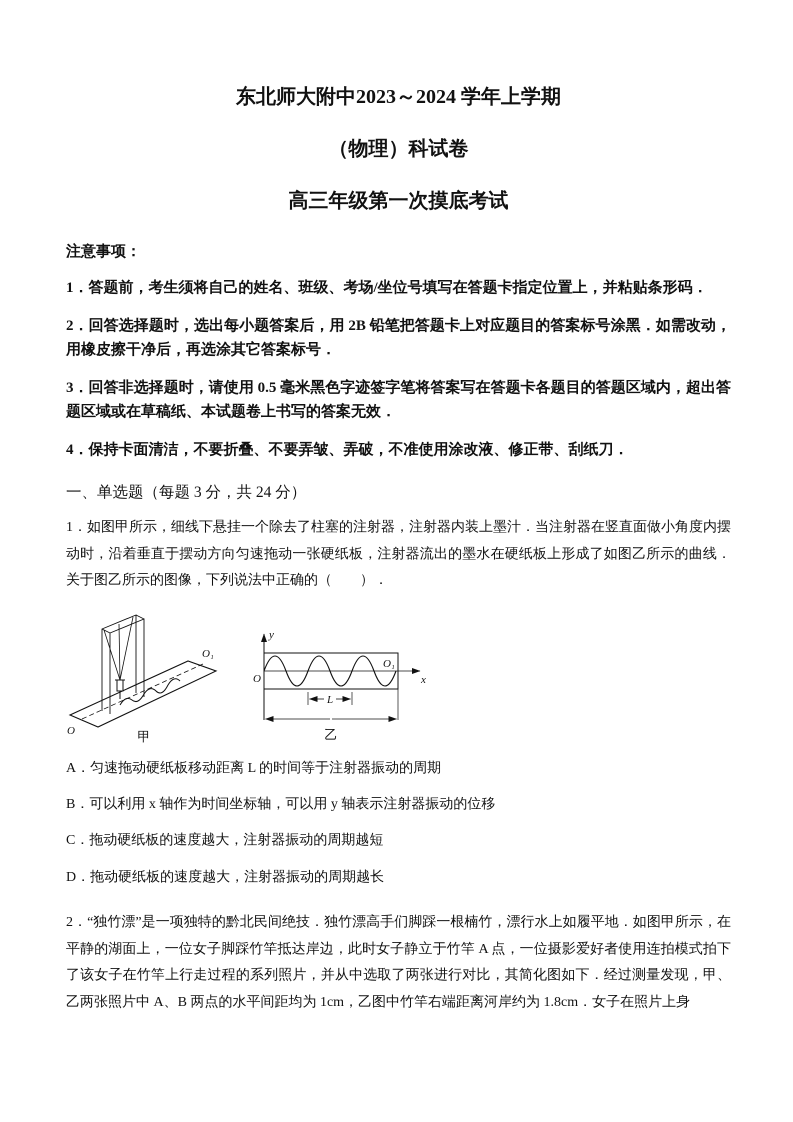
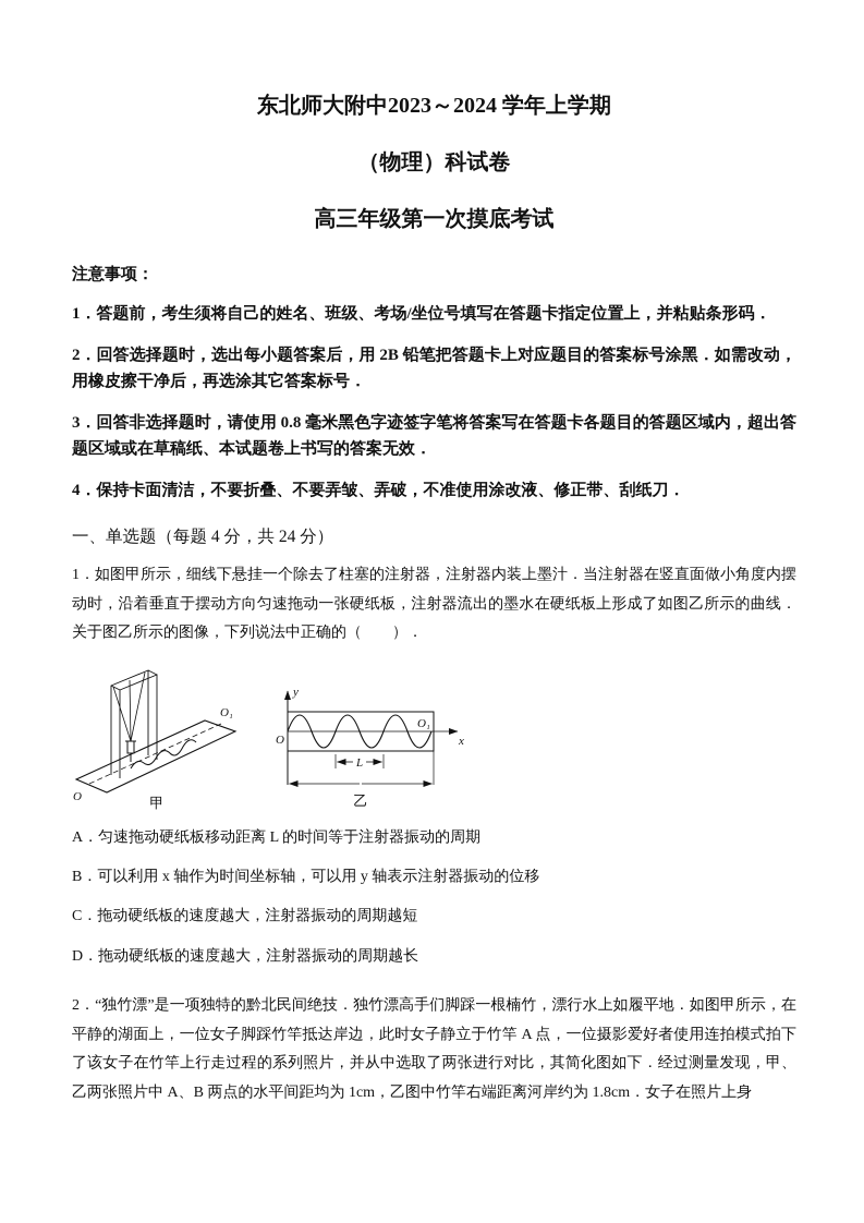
  东北师大附中2023～2024 学年上学期
  （物理）科试卷
  高三年级第一次摸底考试
  注意事项：
  1．答题前，考生须将自己的姓名、班级、考场/坐位号填写在答题卡指定位置上，并粘贴条形码．
  2．回答选择题时，选出每小题答案后，用 2B 铅笔把答题卡上对应题目的答案标号涂黑．如需改动，用橡皮擦干净后，再选涂其它答案标号．
- 3．回答非选择题时，请使用 0.5 毫米黑色字迹签字笔将答案写在答题卡各题目的答题区域内，超出答题区域或在草稿纸、本试题卷上书写的答案无效．
+ 3．回答非选择题时，请使用 0.8 毫米黑色字迹签字笔将答案写在答题卡各题目的答题区域内，超出答题区域或在草稿纸、本试题卷上书写的答案无效．
  4．保持卡面清洁，不要折叠、不要弄皱、弄破，不准使用涂改液、修正带、刮纸刀．
- 一、单选题（每题 3 分，共 24 分）
+ 一、单选题（每题 4 分，共 24 分）
  1．如图甲所示，细线下悬挂一个除去了柱塞的注射器，注射器内装上墨汁．当注射器在竖直面做小角度内摆动时，沿着垂直于摆动方向匀速拖动一张硬纸板，注射器流出的墨水在硬纸板上形成了如图乙所示的曲线．关于图乙所示的图像，下列说法中正确的（ ）．
  O
  O₁
  甲
  y
  O
  O₁
  x
  L
  乙
  A．匀速拖动硬纸板移动距离 L 的时间等于注射器振动的周期
  B．可以利用 x 轴作为时间坐标轴，可以用 y 轴表示注射器振动的位移
  C．拖动硬纸板的速度越大，注射器振动的周期越短
  D．拖动硬纸板的速度越大，注射器振动的周期越长
  2．“独竹漂”是一项独特的黔北民间绝技．独竹漂高手们脚踩一根楠竹，漂行水上如履平地．如图甲所示，在平静的湖面上，一位女子脚踩竹竿抵达岸边，此时女子静立于竹竿 A 点，一位摄影爱好者使用连拍模式拍下了该女子在竹竿上行走过程的系列照片，并从中选取了两张进行对比，其简化图如下．经过测量发现，甲、乙两张照片中 A、B 两点的水平间距均为 1cm，乙图中竹竿右端距离河岸约为 1.8cm．女子在照片上身
